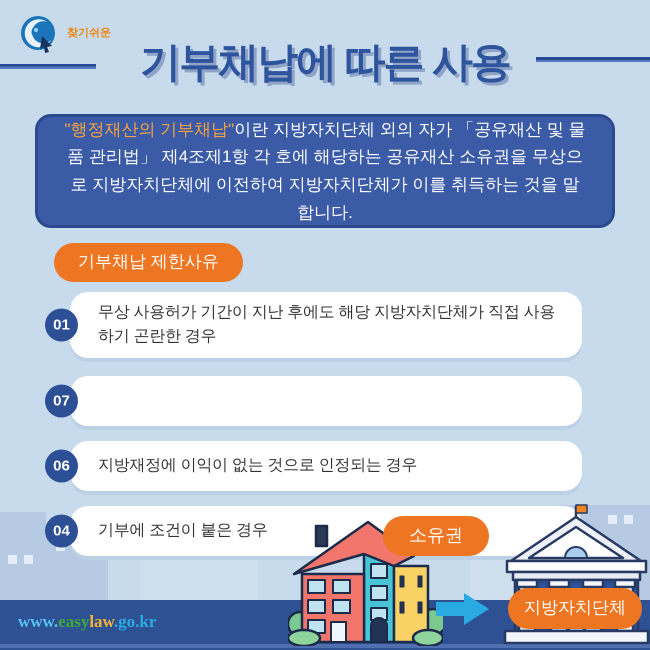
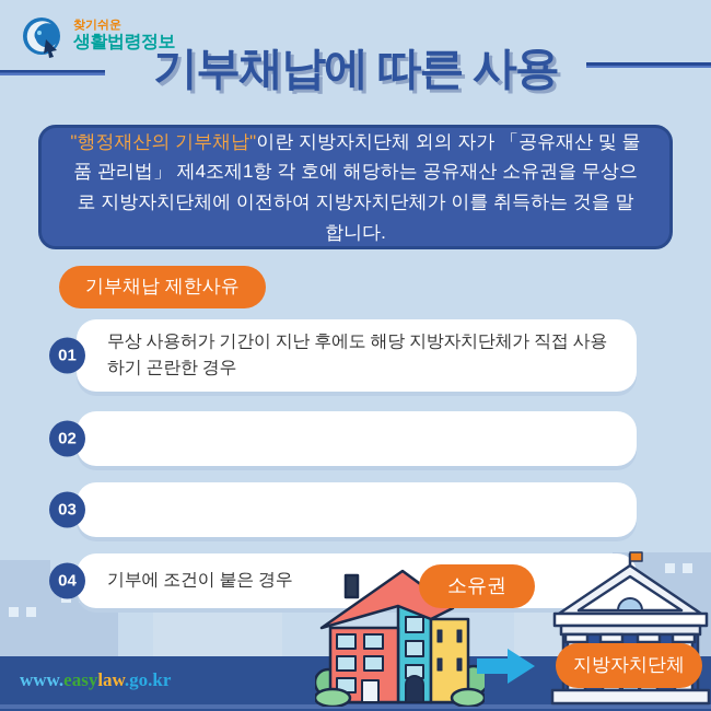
  찾기쉬운
+ 생활법령정보
  기부채납에 따른 사용
  "행정재산의 기부채납"이란 지방자치단체 외의 자가 「공유재산 및 물품 관리법」 제4조제1항 각 호에 해당하는 공유재산 소유권을 무상으로 지방자치단체에 이전하여 지방자치단체가 이를 취득하는 것을 말합니다.
  기부채납 제한사유
  01
  무상 사용허가 기간이 지난 후에도 해당 지방자치단체가 직접 사용하기 곤란한 경우
- 07
+ 02
- 06
+ 03
- 지방재정에 이익이 없는 것으로 인정되는 경우
  04
  기부에 조건이 붙은 경우
  www.easylaw.go.kr
  소유권
  지방자치단체
